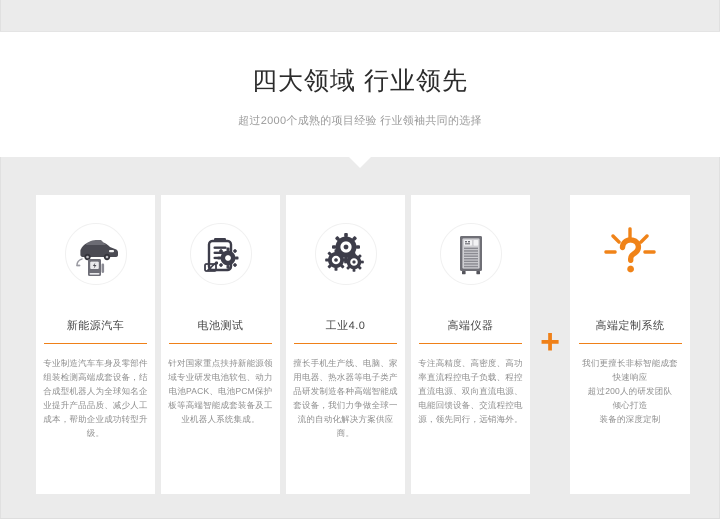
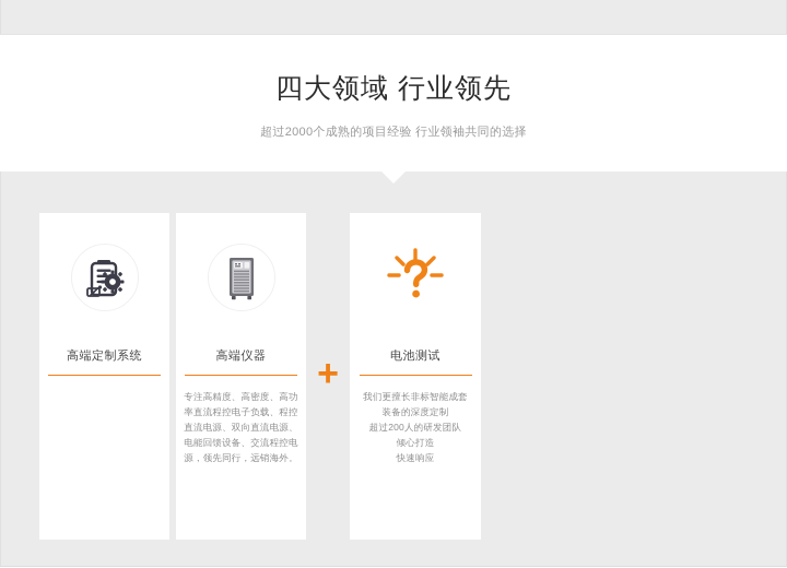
  四大领域 行业领先
  超过2000个成熟的项目经验 行业领袖共同的选择
- 新能源汽车
- 专业制造汽车车身及零部件组装检测高端成套设备，结合成型机器人为全球知名企业提升产品品质、减少人工成本，帮助企业成功转型升级。
- 电池测试
+ 高端定制系统
- 针对国家重点扶持新能源领域专业研发电池软包、动力电池PACK、电池PCM保护板等高端智能成套装备及工业机器人系统集成。
- 工业4.0
- 擅长手机生产线、电脑、家用电器、热水器等电子类产品研发制造各种高端智能成套设备，我们力争做全球一流的自动化解决方案供应商。
  高端仪器
  专注高精度、高密度、高功率直流程控电子负载、程控直流电源、双向直流电源、电能回馈设备、交流程控电源，领先同行，远销海外。
  +
- 高端定制系统
+ 电池测试
  我们更擅长非标智能成套
- 快速响应
+ 装备的深度定制
  超过200人的研发团队
  倾心打造
- 装备的深度定制
+ 快速响应
